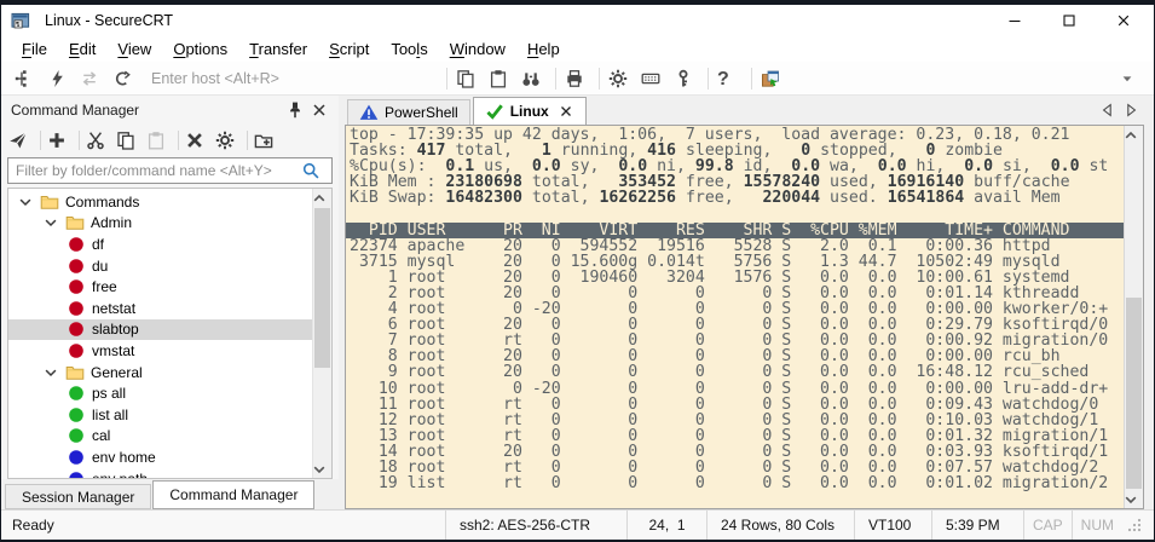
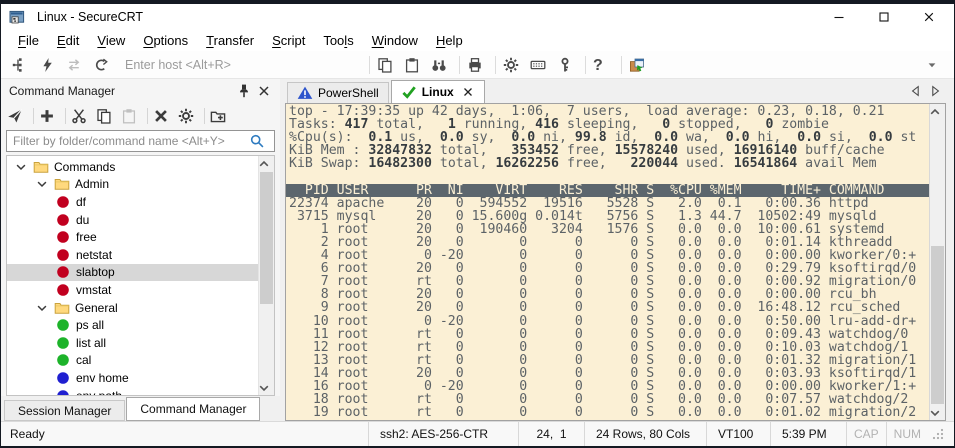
  Linux - SecureCRT
  File
  Edit
  View
  Options
  Transfer
  Script
  Tools
  Window
  Help
  Enter host <Alt+R>
  ?
  Command Manager
  Filter by folder/command name <Alt+Y>
  Commands
  Admin
  df
  du
  free
  netstat
  slabtop
  vmstat
  General
  ps all
  list all
  cal
  env home
  Session Manager
  Command Manager
  PowerShell
  Linux
  top - 17:39:35 up 42 days, 1:06, 7 users, load average: 0.23, 0.18, 0.21
  Tasks: 417 total, 1 running, 416 sleeping, 0 stopped, 0 zombie
  %Cpu(s): 0.1 us, 0.0 sy, 0.0 ni, 99.8 id, 0.0 wa, 0.0 hi, 0.0 si, 0.0 st
- KiB Mem : 23180698 total, 353452 free, 15578240 used, 16916140 buff/cache
+ KiB Mem : 32847832 total, 353452 free, 15578240 used, 16916140 buff/cache
  KiB Swap: 16482300 total, 16262256 free, 220044 used. 16541864 avail Mem
  PID USER PR NI VIRT RES SHR S %CPU %MEM TIME+ COMMAND
  22374 apache 20 0 594552 19516 5528 S 2.0 0.1 0:00.36 httpd
  3715 mysql 20 0 15.600g 0.014t 5756 S 1.3 44.7 10502:49 mysqld
  1 root 20 0 190460 3204 1576 S 0.0 0.0 10:00.61 systemd
  2 root 20 0 0 0 0 S 0.0 0.0 0:01.14 kthreadd
  4 root 0 -20 0 0 0 S 0.0 0.0 0:00.00 kworker/0:+
  6 root 20 0 0 0 0 S 0.0 0.0 0:29.79 ksoftirqd/0
  7 root rt 0 0 0 0 S 0.0 0.0 0:00.92 migration/0
  8 root 20 0 0 0 0 S 0.0 0.0 0:00.00 rcu_bh
  9 root 20 0 0 0 0 S 0.0 0.0 16:48.12 rcu_sched
- 10 root 0 -20 0 0 0 S 0.0 0.0 0:00.00 lru-add-dr+
+ 10 root 0 -20 0 0 0 S 0.0 0.0 0:50.00 lru-add-dr+
  11 root rt 0 0 0 0 S 0.0 0.0 0:09.43 watchdog/0
  12 root rt 0 0 0 0 S 0.0 0.0 0:10.03 watchdog/1
  13 root rt 0 0 0 0 S 0.0 0.0 0:01.32 migration/1
  14 root 20 0 0 0 0 S 0.0 0.0 0:03.93 ksoftirqd/1
+ 16 root 0 -20 0 0 0 S 0.0 0.0 0:00.00 kworker/1:+
  18 root rt 0 0 0 0 S 0.0 0.0 0:07.57 watchdog/2
- 19 list rt 0 0 0 0 S 0.0 0.0 0:01.02 migration/2
+ 19 root rt 0 0 0 0 S 0.0 0.0 0:01.02 migration/2
  Ready
  ssh2: AES-256-CTR
  24, 1
  24 Rows, 80 Cols
  VT100
  5:39 PM
  CAP
  NUM
